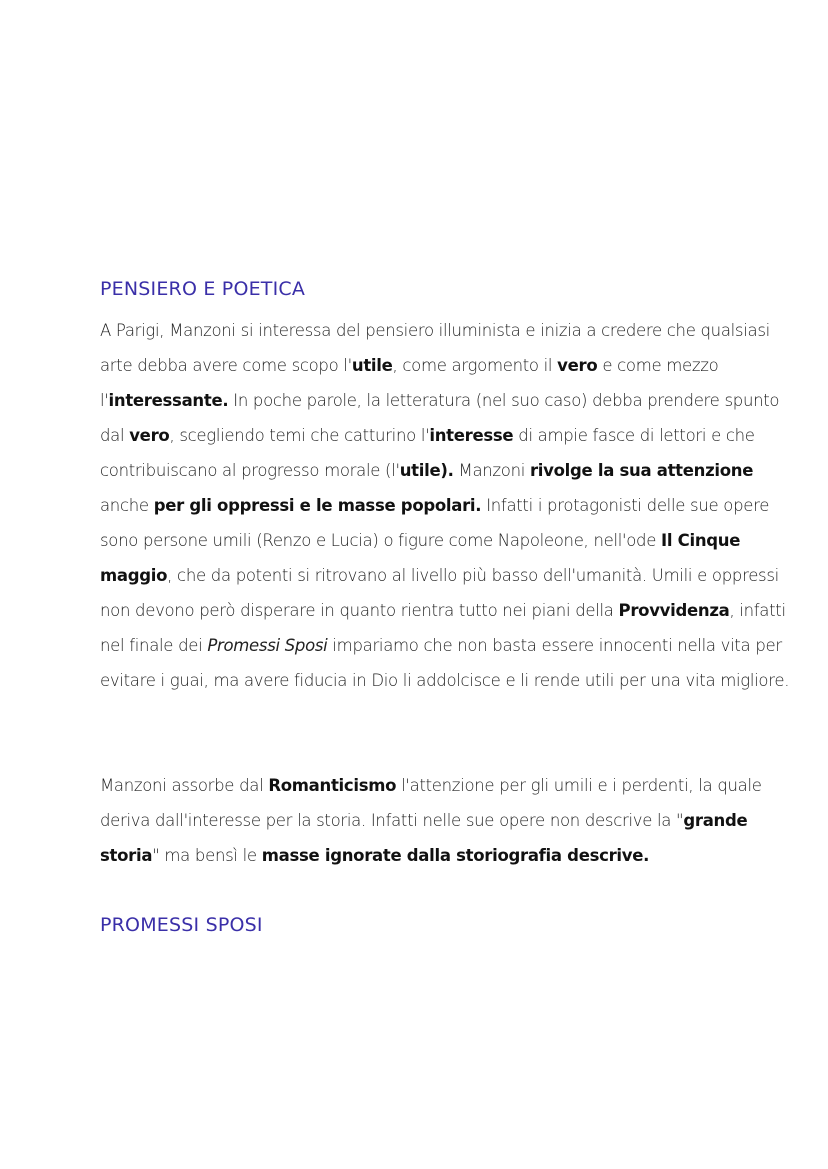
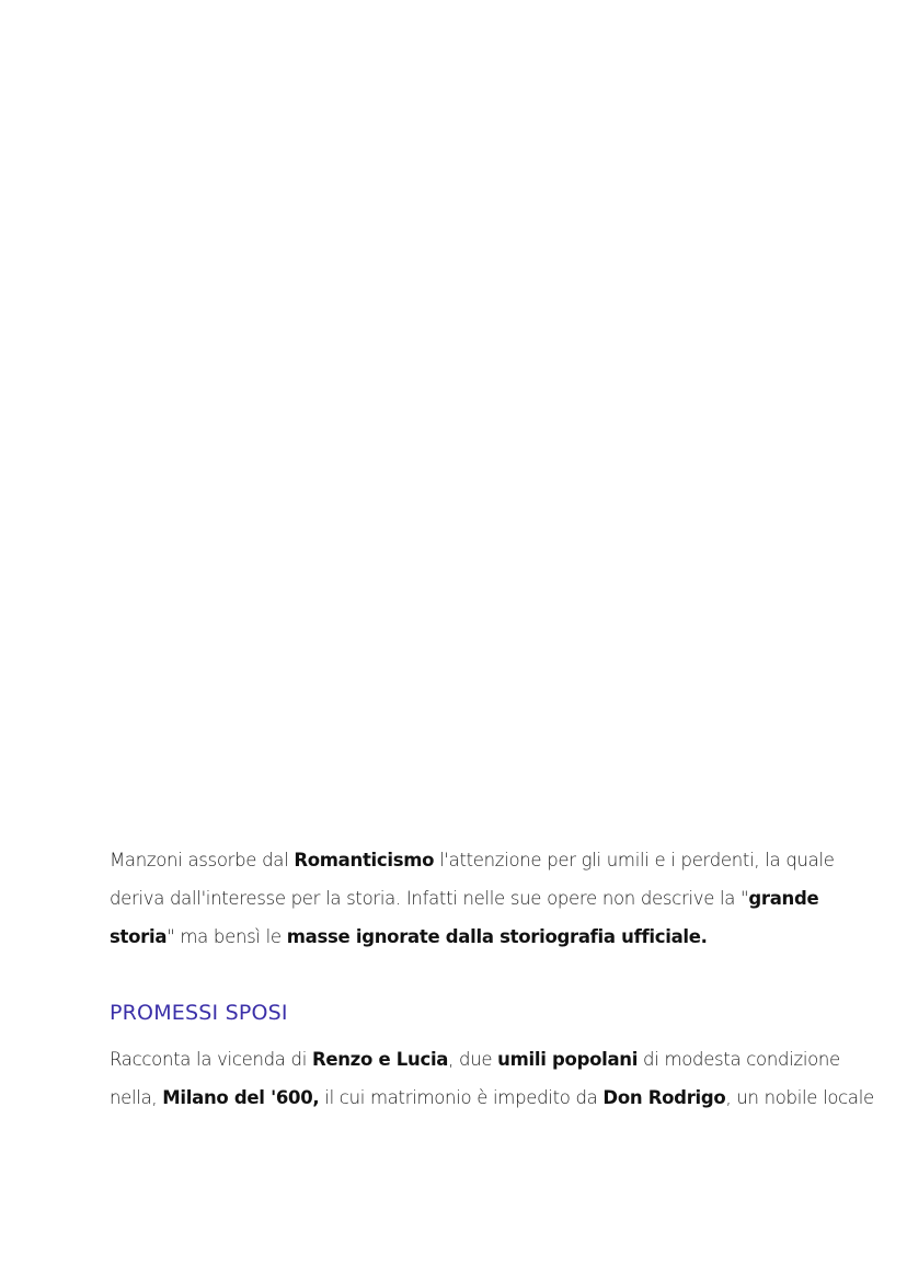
- PENSIERO E POETICA
- A Parigi, Manzoni si interessa del pensiero illuminista e inizia a credere che qualsiasi arte debba avere come scopo l'utile, come argomento il vero e come mezzo l'interessante. In poche parole, la letteratura (nel suo caso) debba prendere spunto dal vero, scegliendo temi che catturino l'interesse di ampie fasce di lettori e che contribuiscano al progresso morale (l'utile). Manzoni rivolge la sua attenzione anche per gli oppressi e le masse popolari. Infatti i protagonisti delle sue opere sono persone umili (Renzo e Lucia) o figure come Napoleone, nell'ode Il Cinque maggio, che da potenti si ritrovano al livello più basso dell'umanità. Umili e oppressi non devono però disperare in quanto rientra tutto nei piani della Provvidenza, infatti nel finale dei Promessi Sposi impariamo che non basta essere innocenti nella vita per evitare i guai, ma avere fiducia in Dio li addolcisce e li rende utili per una vita migliore.
- Manzoni assorbe dal Romanticismo l'attenzione per gli umili e i perdenti, la quale deriva dall'interesse per la storia. Infatti nelle sue opere non descrive la "grande storia" ma bensì le masse ignorate dalla storiografia descrive.
+ Manzoni assorbe dal Romanticismo l'attenzione per gli umili e i perdenti, la quale deriva dall'interesse per la storia. Infatti nelle sue opere non descrive la "grande storia" ma bensì le masse ignorate dalla storiografia ufficiale.
  PROMESSI SPOSI
+ Racconta la vicenda di Renzo e Lucia, due umili popolani di modesta condizione nella, Milano del '600, il cui matrimonio è impedito da Don Rodrigo, un nobile locale
